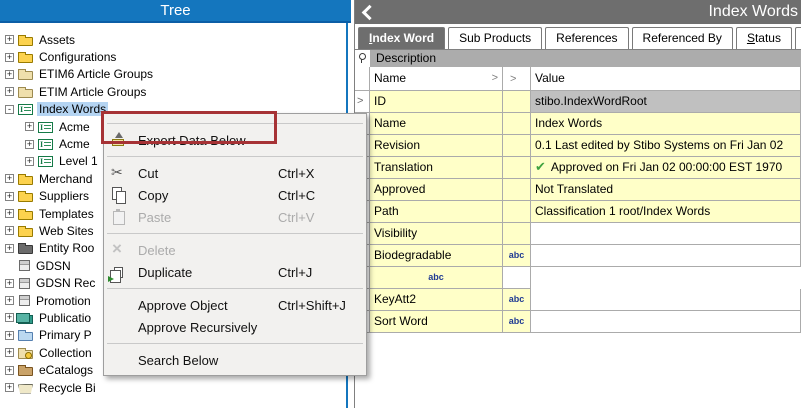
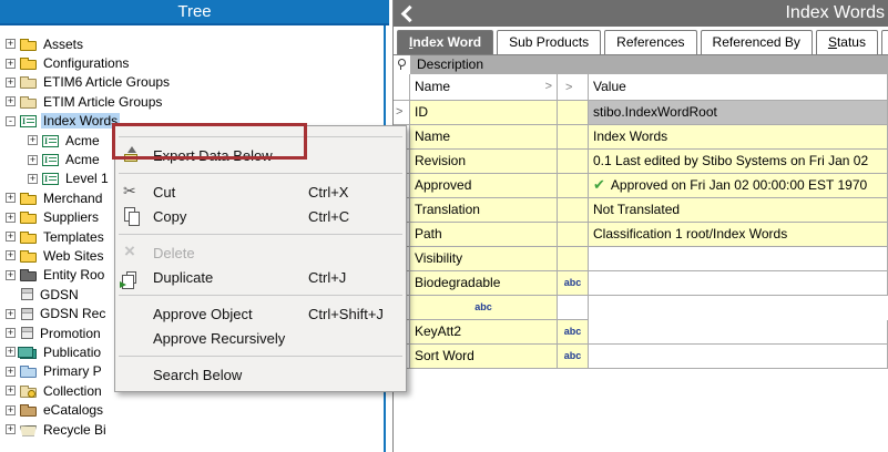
  Tree
  +
  Assets
  +
  Configurations
  +
  ETIM6 Article Groups
  +
  ETIM Article Groups
  -
  Index Words
  +
  Acme
  +
  Acme
  +
  Level 1
  +
  Merchand
  +
  Suppliers
  +
  Templates
  +
  Web Sites
  +
  Entity Roo
  GDSN
  +
  GDSN Rec
  +
  Promotion
  +
  Publicatio
  +
  Primary P
  +
  Collection
  +
  eCatalogs
  +
  Recycle Bi
  Index Words
  Index Word
  Sub Products
  References
  Referenced By
  Status
  Description
  Name
  Value
  >
  ID
  stibo.IndexWordRoot
  Name
  Index Words
  Revision
  0.1 Last edited by Stibo Systems on Fri Jan 02
- Translation
+ Approved
  ✔ Approved on Fri Jan 02 00:00:00 EST 1970
- Approved
+ Translation
  Not Translated
  Path
  Classification 1 root/Index Words
  Visibility
  Biodegradable
  abc
  abc
  KeyAtt2
  abc
  Sort Word
  abc
  Export Data Below
  Cut
  Ctrl+X
  Copy
  Ctrl+C
- Paste
- Ctrl+V
  Delete
  Duplicate
  Ctrl+J
  Approve Object
  Ctrl+Shift+J
  Approve Recursively
  Search Below
